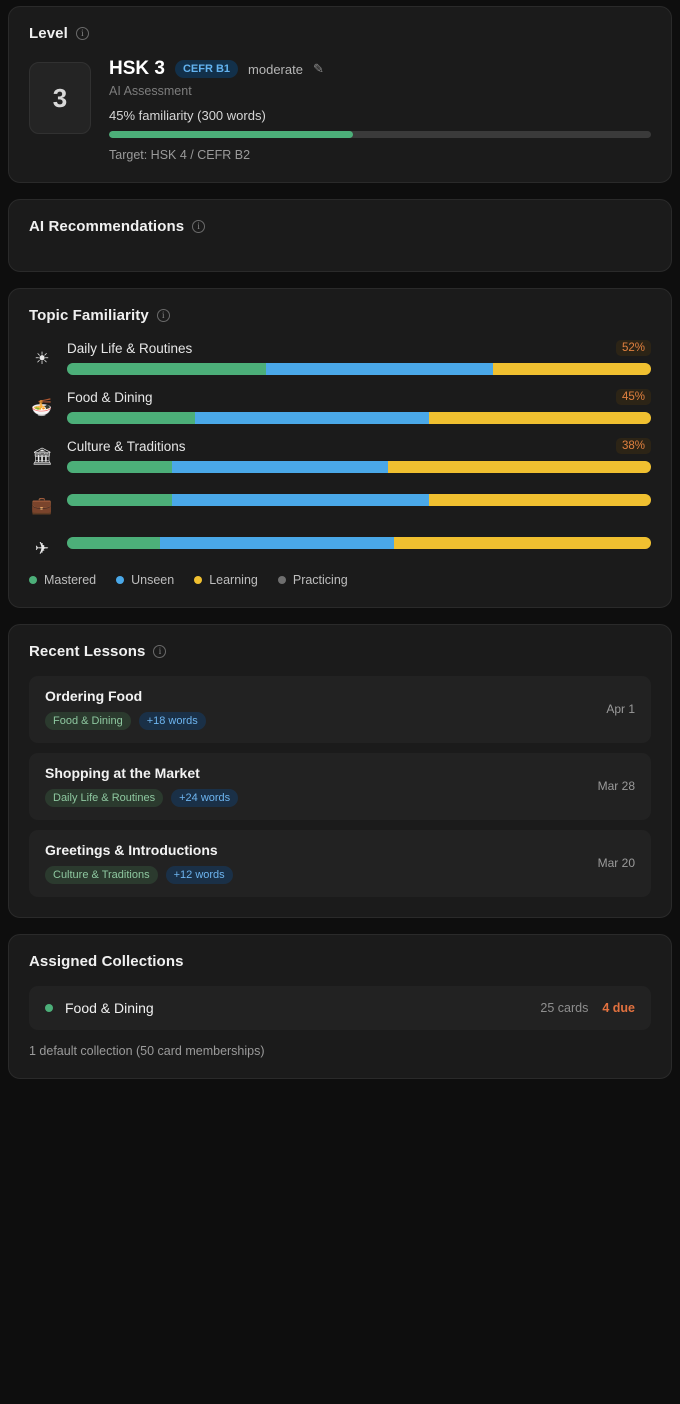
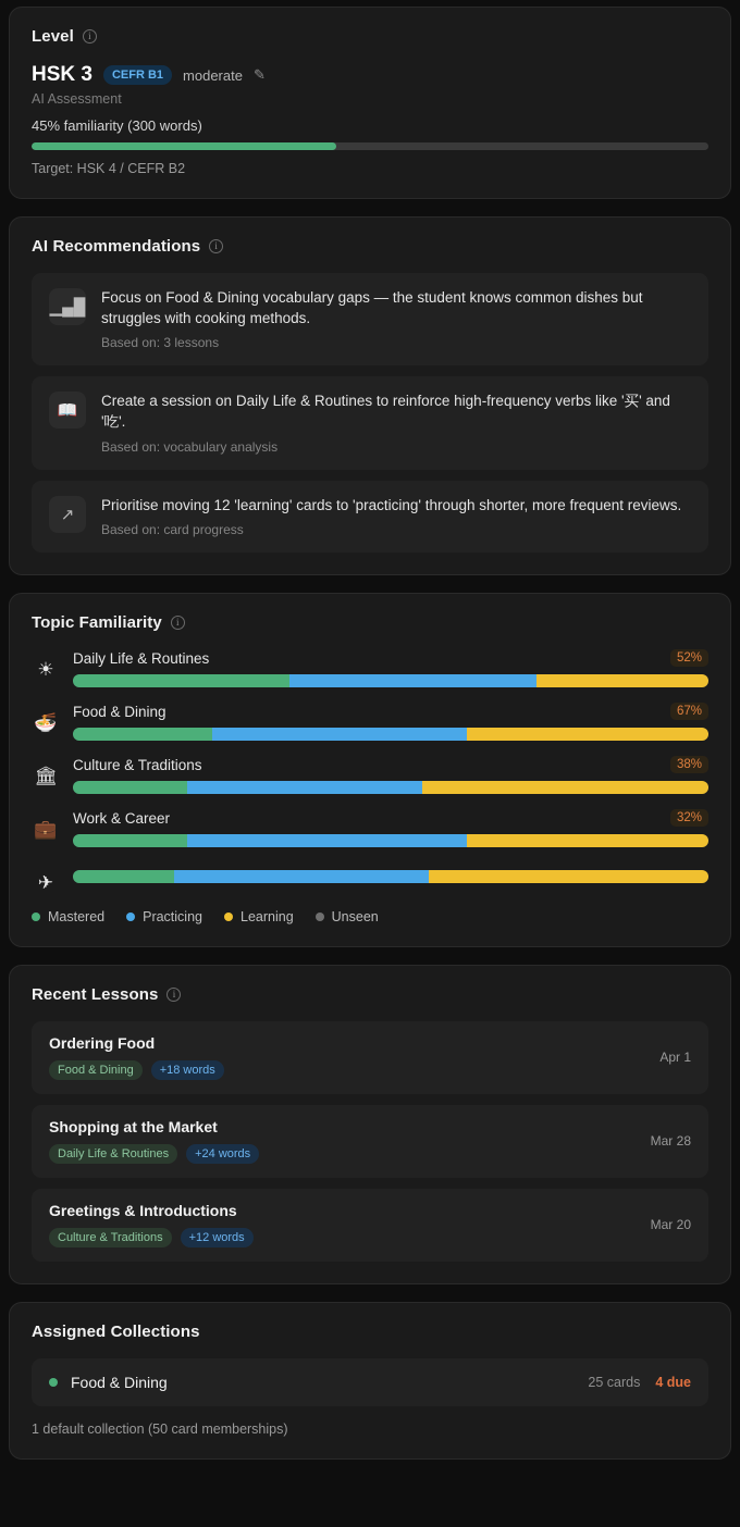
  Level
  i
- 3
  HSK 3
  CEFR B1
  moderate
  ✎
  AI Assessment
  45% familiarity (300 words)
  Target: HSK 4 / CEFR B2
  AI Recommendations
  i
+ ▁▄█
+ Focus on Food & Dining vocabulary gaps — the student knows common dishes but struggles with cooking methods.
+ Based on: 3 lessons
+ 📖
+ Create a session on Daily Life & Routines to reinforce high-frequency verbs like '买' and '吃'.
+ Based on: vocabulary analysis
+ ↗
+ Prioritise moving 12 'learning' cards to 'practicing' through shorter, more frequent reviews.
+ Based on: card progress
  Topic Familiarity
  i
  ☀
  Daily Life & Routines
  52%
  🍜
  Food & Dining
- 45%
+ 67%
  🏛
  Culture & Traditions
  38%
  💼
+ Work & Career
+ 32%
  ✈
  Mastered
- Unseen
+ Practicing
  Learning
- Practicing
+ Unseen
  Recent Lessons
  i
  Ordering Food
  Food & Dining
  +18 words
  Apr 1
  Shopping at the Market
  Daily Life & Routines
  +24 words
  Mar 28
  Greetings & Introductions
  Culture & Traditions
  +12 words
  Mar 20
  Assigned Collections
  Food & Dining
  25 cards
  4 due
  1 default collection (50 card memberships)
